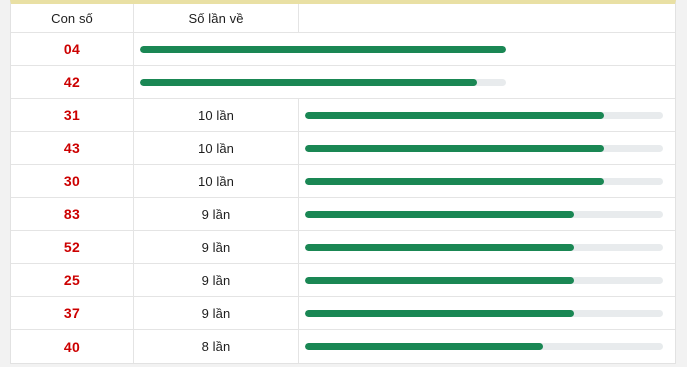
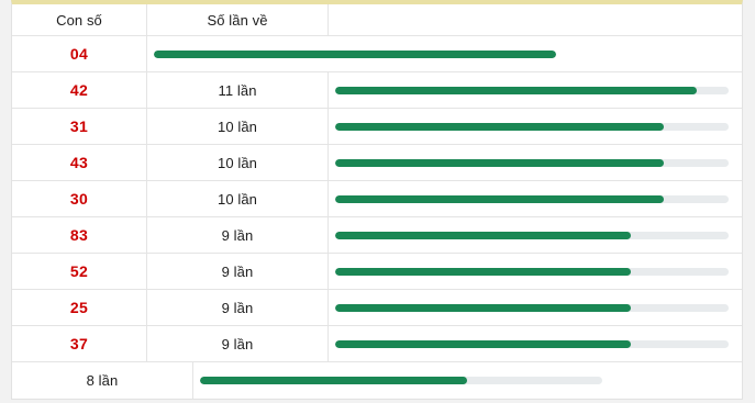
  Con số
  Số lần về
  04
  42
+ 11 lần
  31
  10 lần
  43
  10 lần
  30
  10 lần
  83
  9 lần
  52
  9 lần
  25
  9 lần
  37
  9 lần
- 40
  8 lần
